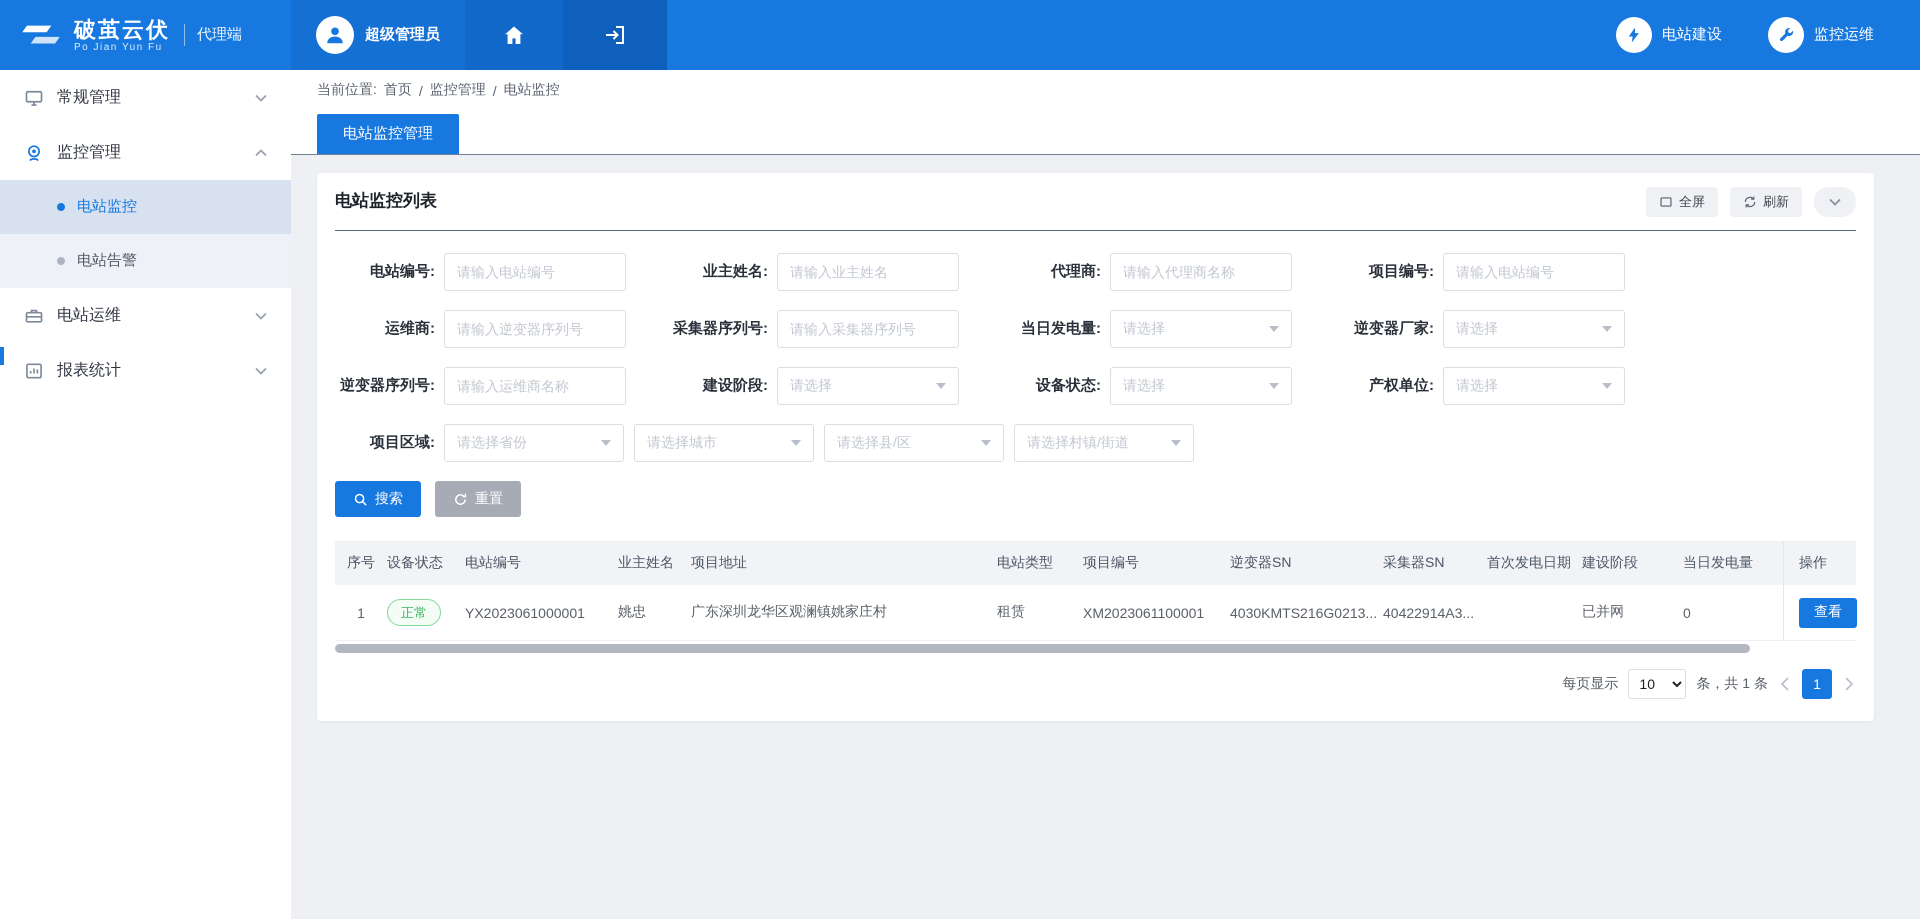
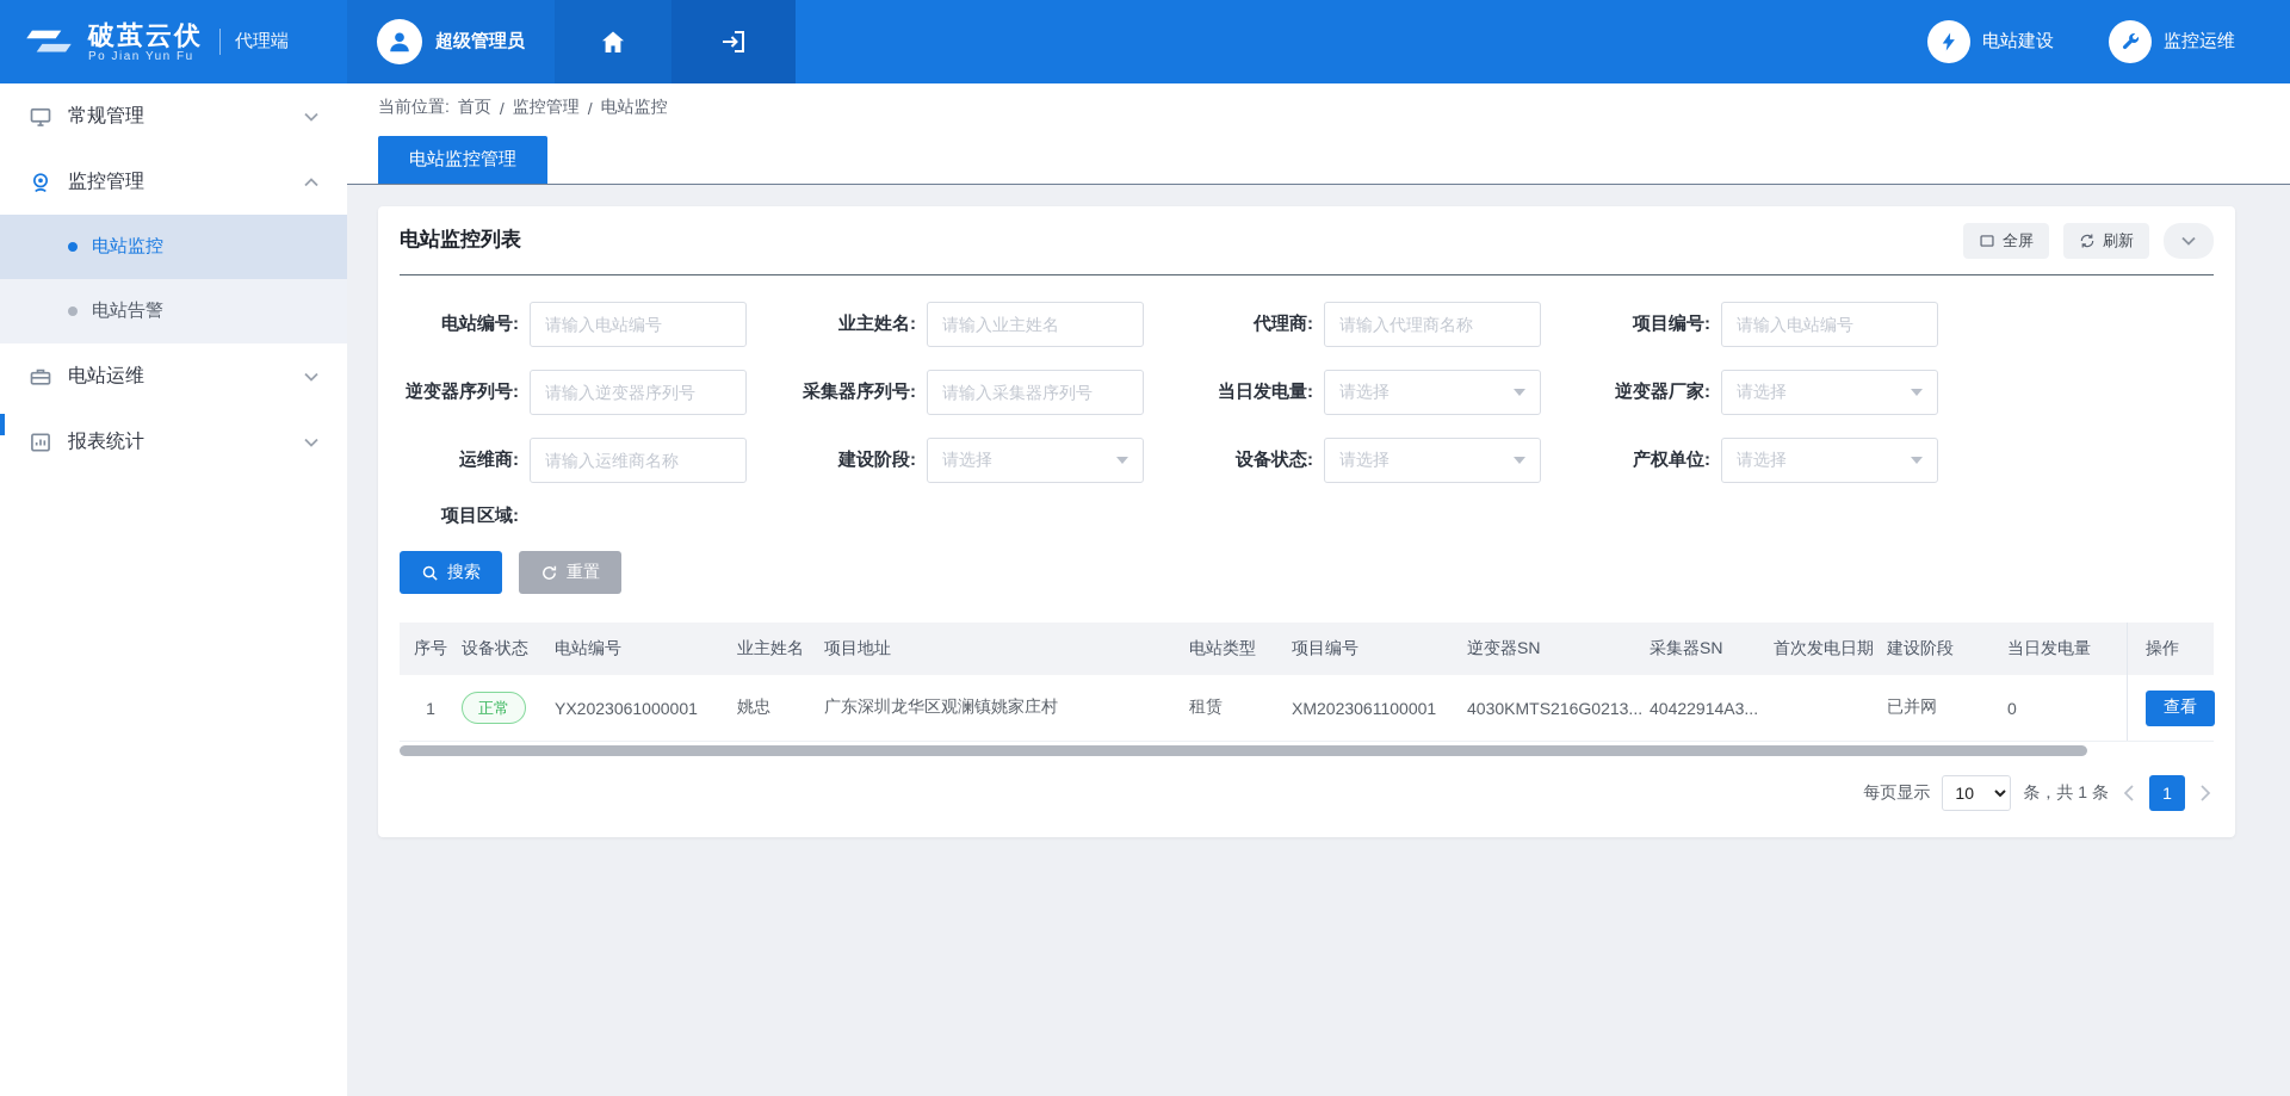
  破茧云伏
  Po Jian Yun Fu
  代理端
  超级管理员
  电站建设
  监控运维
  常规管理
  监控管理
  电站监控
  电站告警
  电站运维
  报表统计
  当前位置:
  首页
  /
  监控管理
  /
  电站监控
  电站监控管理
  电站监控列表
  全屏
  刷新
  电站编号:
  请输入电站编号
  业主姓名:
  请输入业主姓名
  代理商:
  请输入代理商名称
  项目编号:
  请输入电站编号
- 运维商:
+ 逆变器序列号:
  请输入逆变器序列号
  采集器序列号:
  请输入采集器序列号
  当日发电量:
  请选择
  逆变器厂家:
  请选择
- 逆变器序列号:
+ 运维商:
  请输入运维商名称
  建设阶段:
  请选择
  设备状态:
  请选择
  产权单位:
  请选择
  项目区域:
- 请选择省份
- 请选择城市
- 请选择县/区
- 请选择村镇/街道
  搜索
  重置
  序号
  设备状态
  电站编号
  业主姓名
  项目地址
  电站类型
  项目编号
  逆变器SN
  采集器SN
  首次发电日期
  建设阶段
  当日发电量
  操作
  1
  正常
  YX2023061000001
  姚忠
  广东深圳龙华区观澜镇姚家庄村
  租赁
  XM2023061100001
  4030KMTS216G0213...
  40422914A3...
  已并网
  0
  查看
  每页显示
  10
  条，共 1 条
  1
